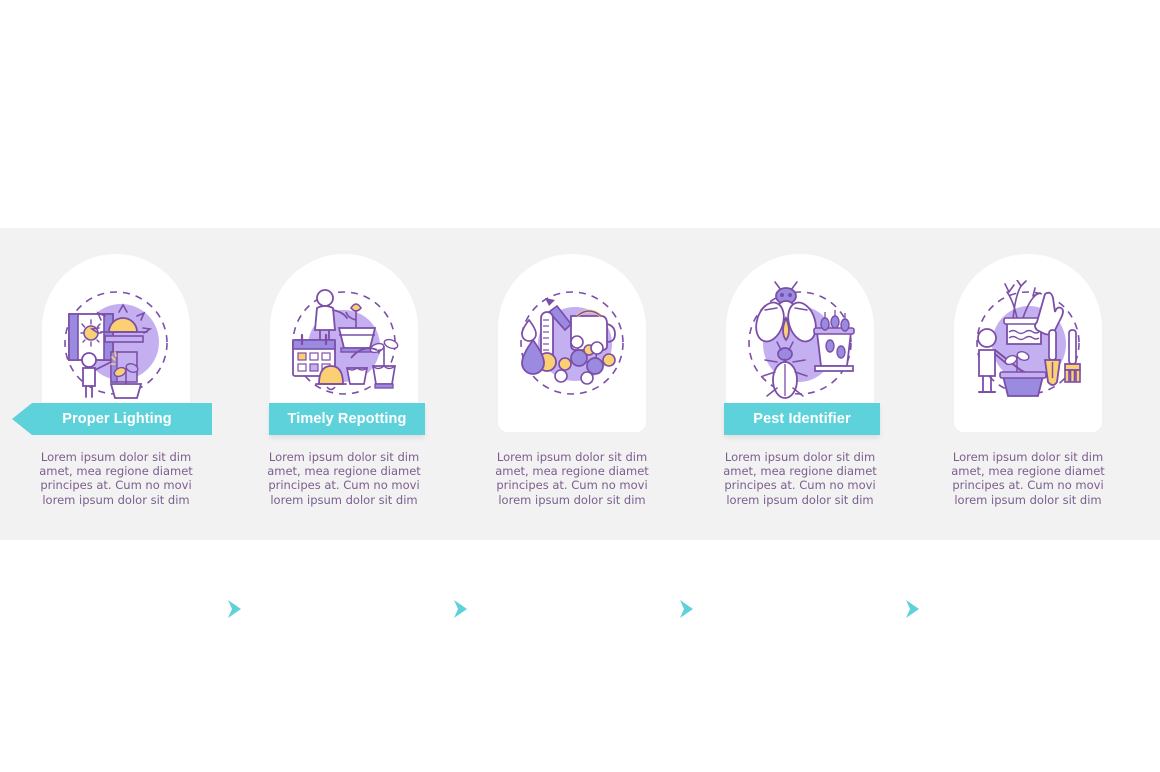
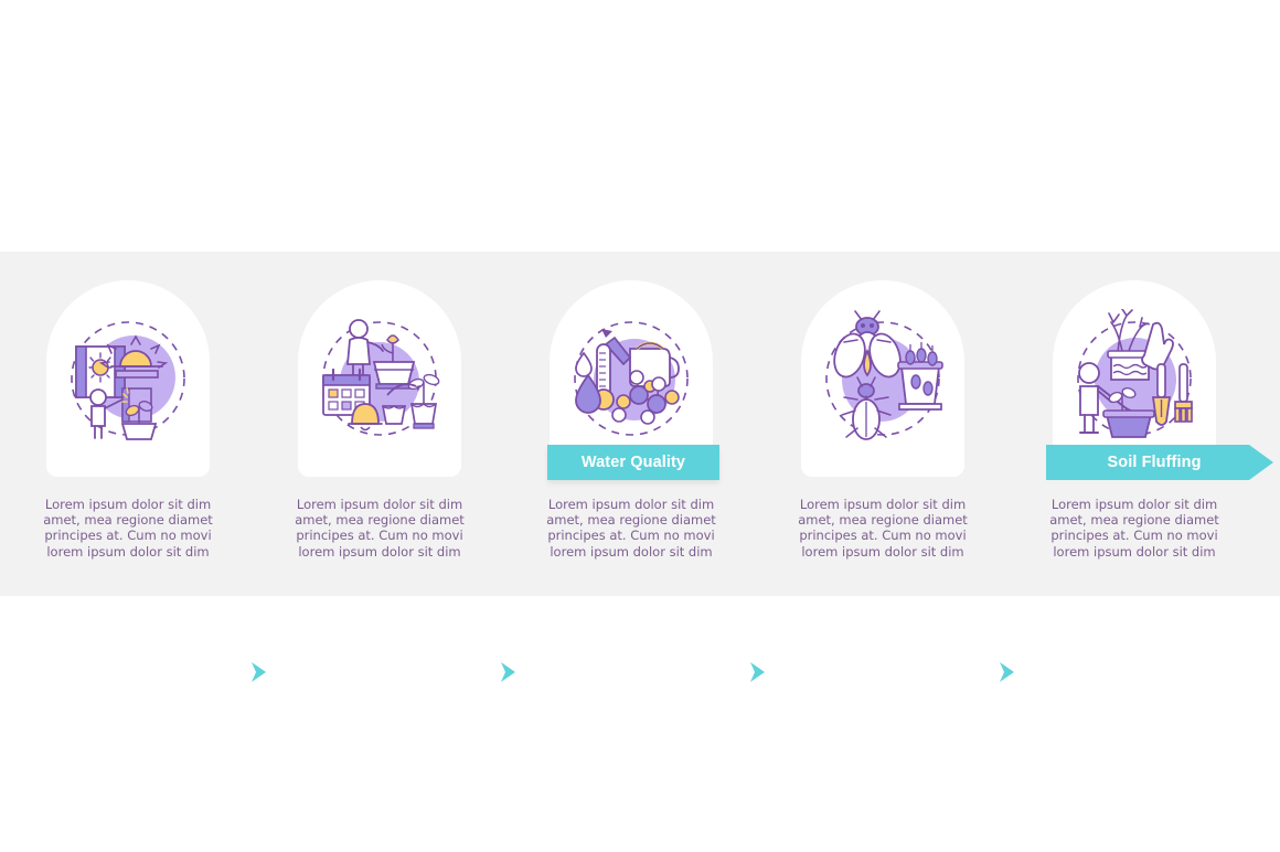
- Proper Lighting
  Lorem ipsum dolor sit dim
  amet, mea regione diamet
  principes at. Cum no movi
  lorem ipsum dolor sit dim
- Timely Repotting
  Lorem ipsum dolor sit dim
  amet, mea regione diamet
  principes at. Cum no movi
  lorem ipsum dolor sit dim
+ Water Quality
  Lorem ipsum dolor sit dim
  amet, mea regione diamet
  principes at. Cum no movi
  lorem ipsum dolor sit dim
- Pest Identifier
  Lorem ipsum dolor sit dim
  amet, mea regione diamet
  principes at. Cum no movi
  lorem ipsum dolor sit dim
+ Soil Fluffing
  Lorem ipsum dolor sit dim
  amet, mea regione diamet
  principes at. Cum no movi
  lorem ipsum dolor sit dim
